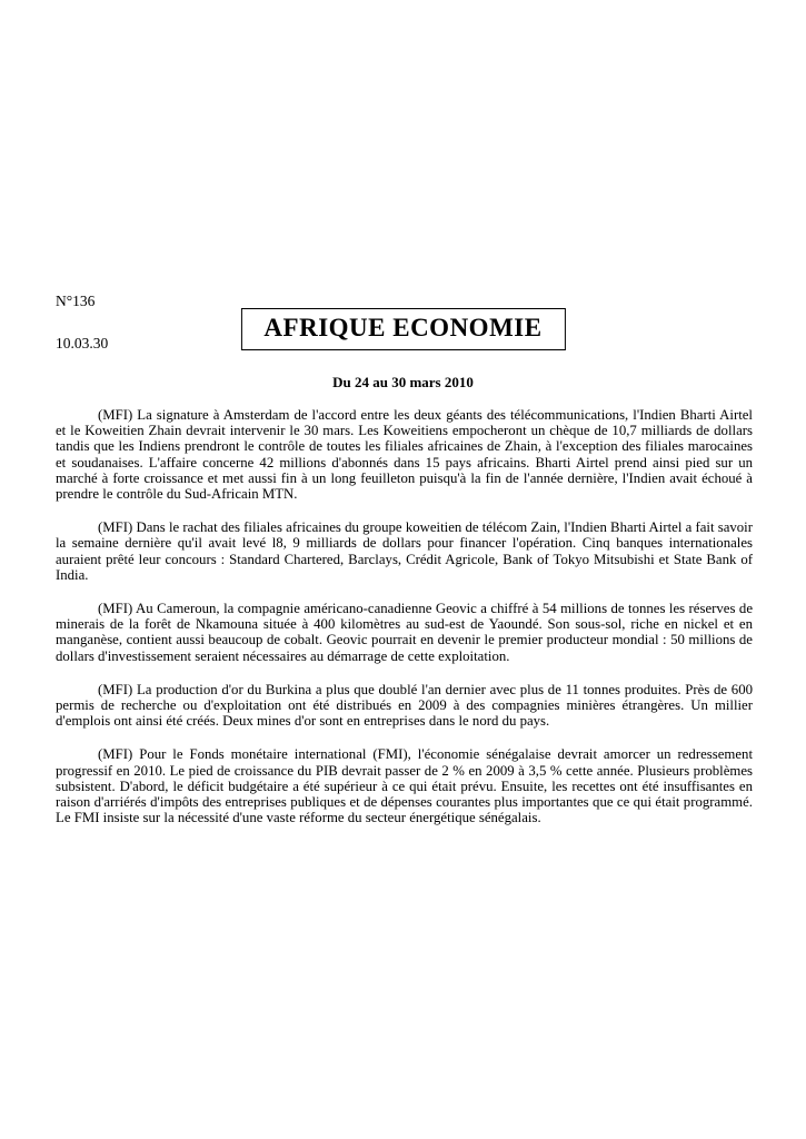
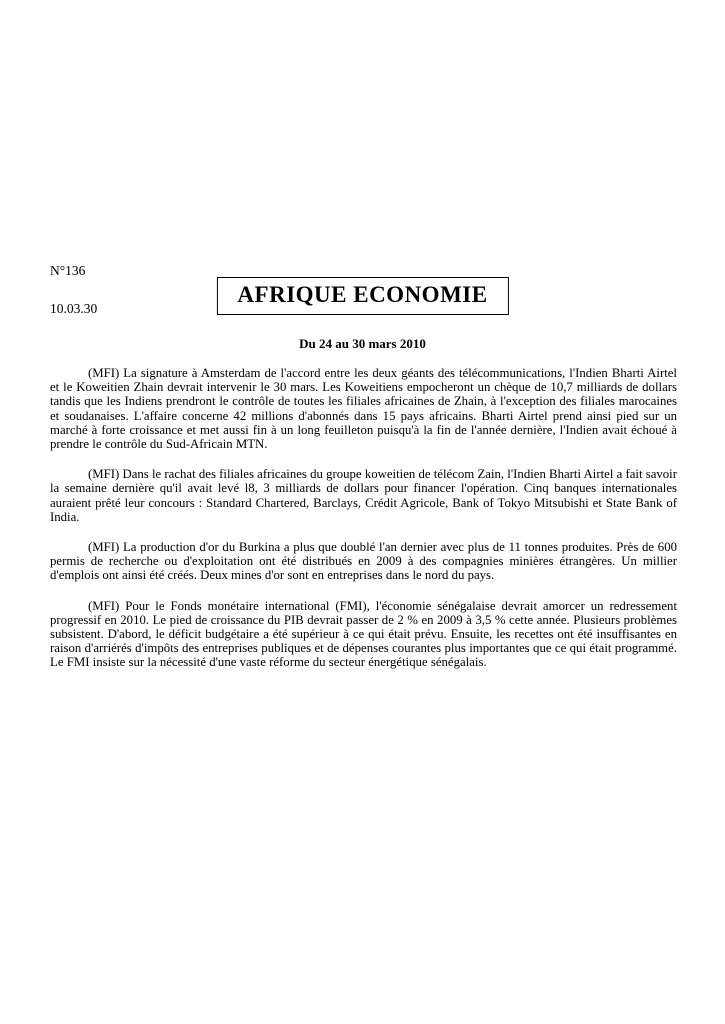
  N°136
  10.03.30
  AFRIQUE ECONOMIE
  Du 24 au 30 mars 2010
  (MFI) La signature à Amsterdam de l'accord entre les deux géants des télécommunications, l'Indien Bharti Airtel et le Koweitien Zhain devrait intervenir le 30 mars. Les Koweitiens empocheront un chèque de 10,7 milliards de dollars tandis que les Indiens prendront le contrôle de toutes les filiales africaines de Zhain, à l'exception des filiales marocaines et soudanaises. L'affaire concerne 42 millions d'abonnés dans 15 pays africains. Bharti Airtel prend ainsi pied sur un marché à forte croissance et met aussi fin à un long feuilleton puisqu'à la fin de l'année dernière, l'Indien avait échoué à prendre le contrôle du Sud-Africain MTN.
- (MFI) Dans le rachat des filiales africaines du groupe koweitien de télécom Zain, l'Indien Bharti Airtel a fait savoir la semaine dernière qu'il avait levé l8, 9 milliards de dollars pour financer l'opération. Cinq banques internationales auraient prêté leur concours : Standard Chartered, Barclays, Crédit Agricole, Bank of Tokyo Mitsubishi et State Bank of India.
+ (MFI) Dans le rachat des filiales africaines du groupe koweitien de télécom Zain, l'Indien Bharti Airtel a fait savoir la semaine dernière qu'il avait levé l8, 3 milliards de dollars pour financer l'opération. Cinq banques internationales auraient prêté leur concours : Standard Chartered, Barclays, Crédit Agricole, Bank of Tokyo Mitsubishi et State Bank of India.
- (MFI) Au Cameroun, la compagnie américano-canadienne Geovic a chiffré à 54 millions de tonnes les réserves de minerais de la forêt de Nkamouna située à 400 kilomètres au sud-est de Yaoundé. Son sous-sol, riche en nickel et en manganèse, contient aussi beaucoup de cobalt. Geovic pourrait en devenir le premier producteur mondial : 50 millions de dollars d'investissement seraient nécessaires au démarrage de cette exploitation.
  (MFI) La production d'or du Burkina a plus que doublé l'an dernier avec plus de 11 tonnes produites. Près de 600 permis de recherche ou d'exploitation ont été distribués en 2009 à des compagnies minières étrangères. Un millier d'emplois ont ainsi été créés. Deux mines d'or sont en entreprises dans le nord du pays.
  (MFI) Pour le Fonds monétaire international (FMI), l'économie sénégalaise devrait amorcer un redressement progressif en 2010. Le pied de croissance du PIB devrait passer de 2 % en 2009 à 3,5 % cette année. Plusieurs problèmes subsistent. D'abord, le déficit budgétaire a été supérieur à ce qui était prévu. Ensuite, les recettes ont été insuffisantes en raison d'arriérés d'impôts des entreprises publiques et de dépenses courantes plus importantes que ce qui était programmé. Le FMI insiste sur la nécessité d'une vaste réforme du secteur énergétique sénégalais.
